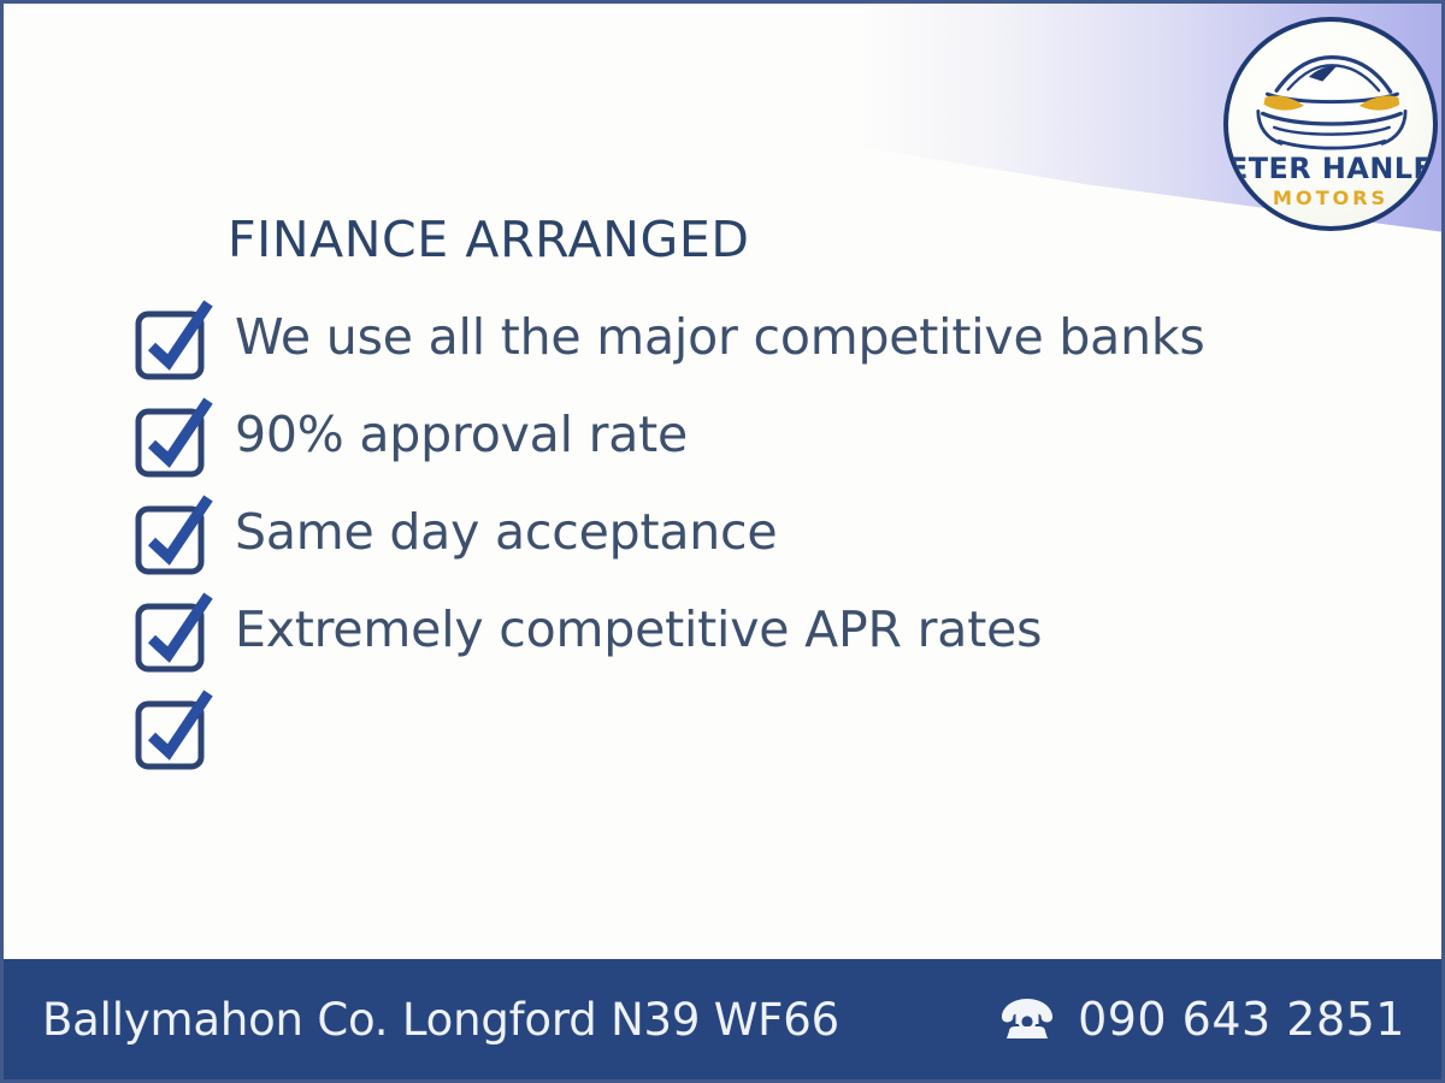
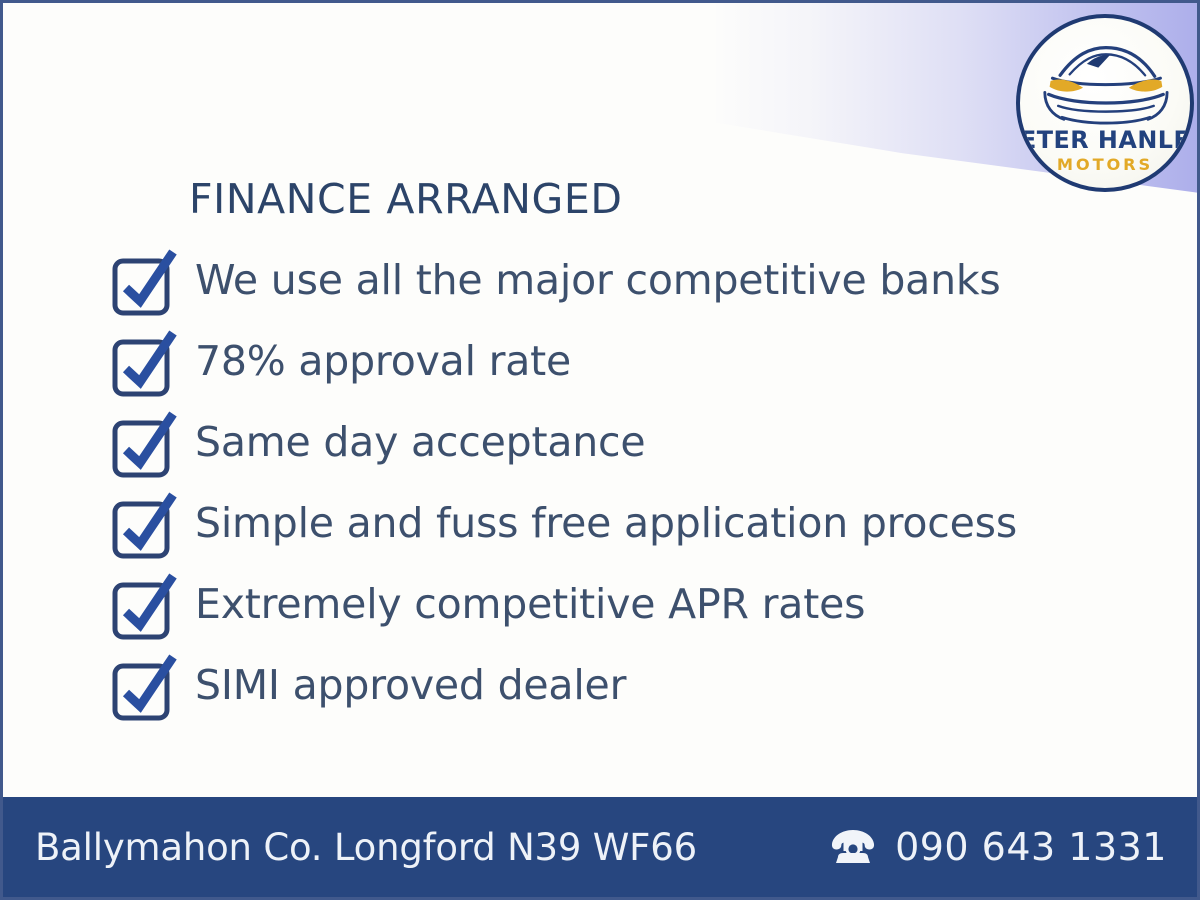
  ETER HANL
  MOTORS
  FINANCE ARRANGED
  We use all the major competitive banks
- 90% approval rate
+ 78% approval rate
  Same day acceptance
+ Simple and fuss free application process
  Extremely competitive APR rates
+ SIMI approved dealer
  Ballymahon Co. Longford N39 WF66
- 090 643 2851
+ 090 643 1331
